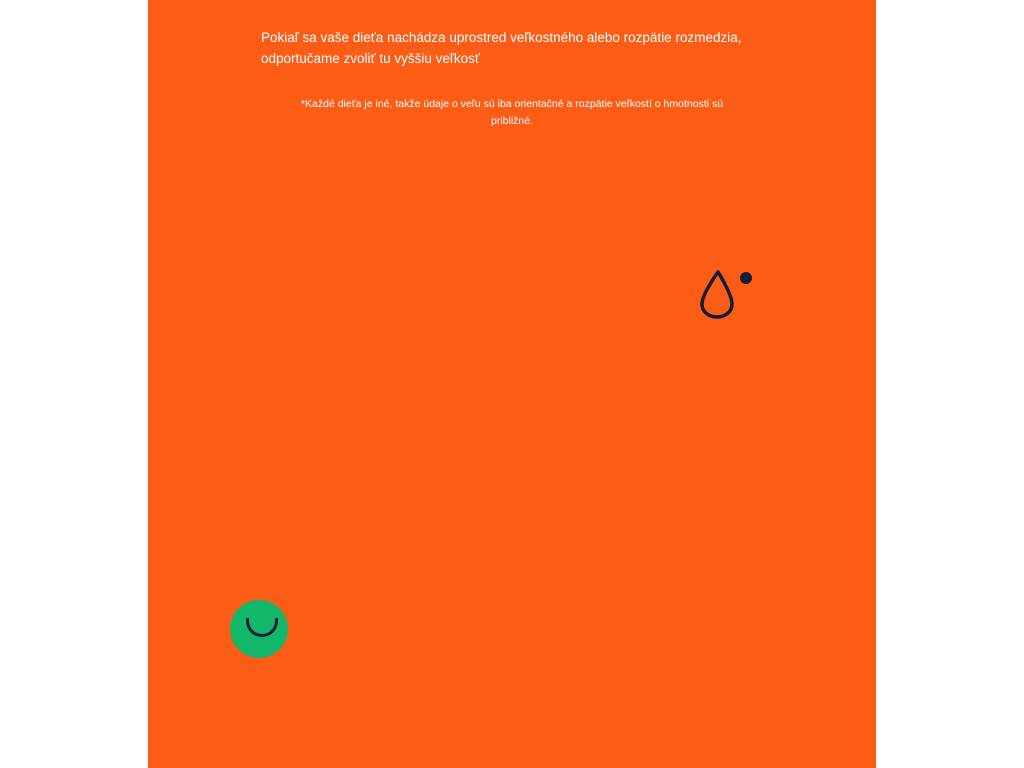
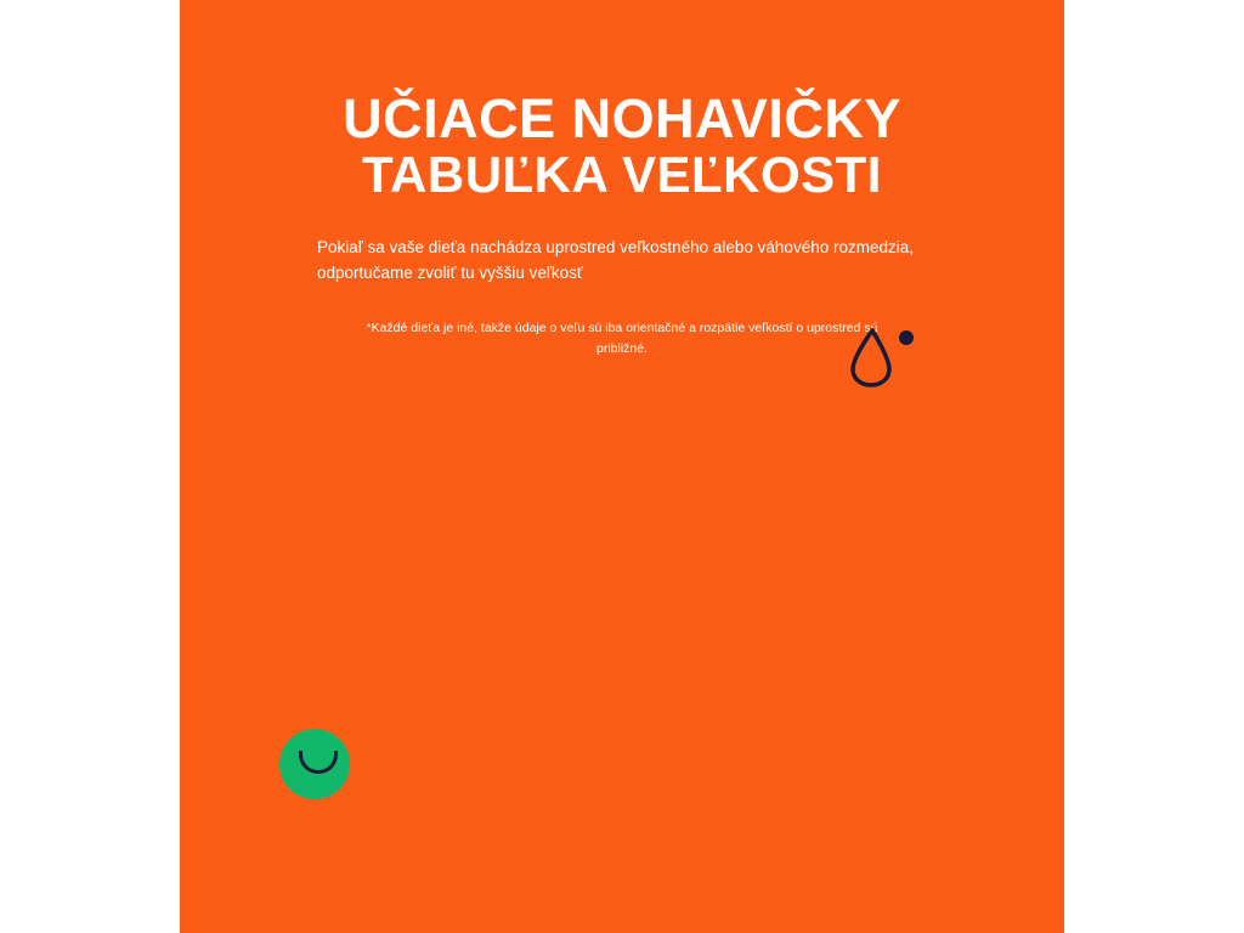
+ UČIACE NOHAVIČKY
+ TABUĽKA VEĽKOSTI
- Pokiaľ sa vaše dieťa nachádza uprostred veľkostného alebo rozpätie rozmedzia, odportučame zvoliť tu vyššiu veľkosť
+ Pokiaľ sa vaše dieťa nachádza uprostred veľkostného alebo váhového rozmedzia, odportučame zvoliť tu vyššiu veľkosť
- *Každé dieťa je iné, takže údaje o veľu sú iba orientačné a rozpätie veľkostí o hmotnosti sú približné.
+ *Každé dieťa je iné, takže údaje o veľu sú iba orientačné a rozpätie veľkostí o uprostred sú približné.
